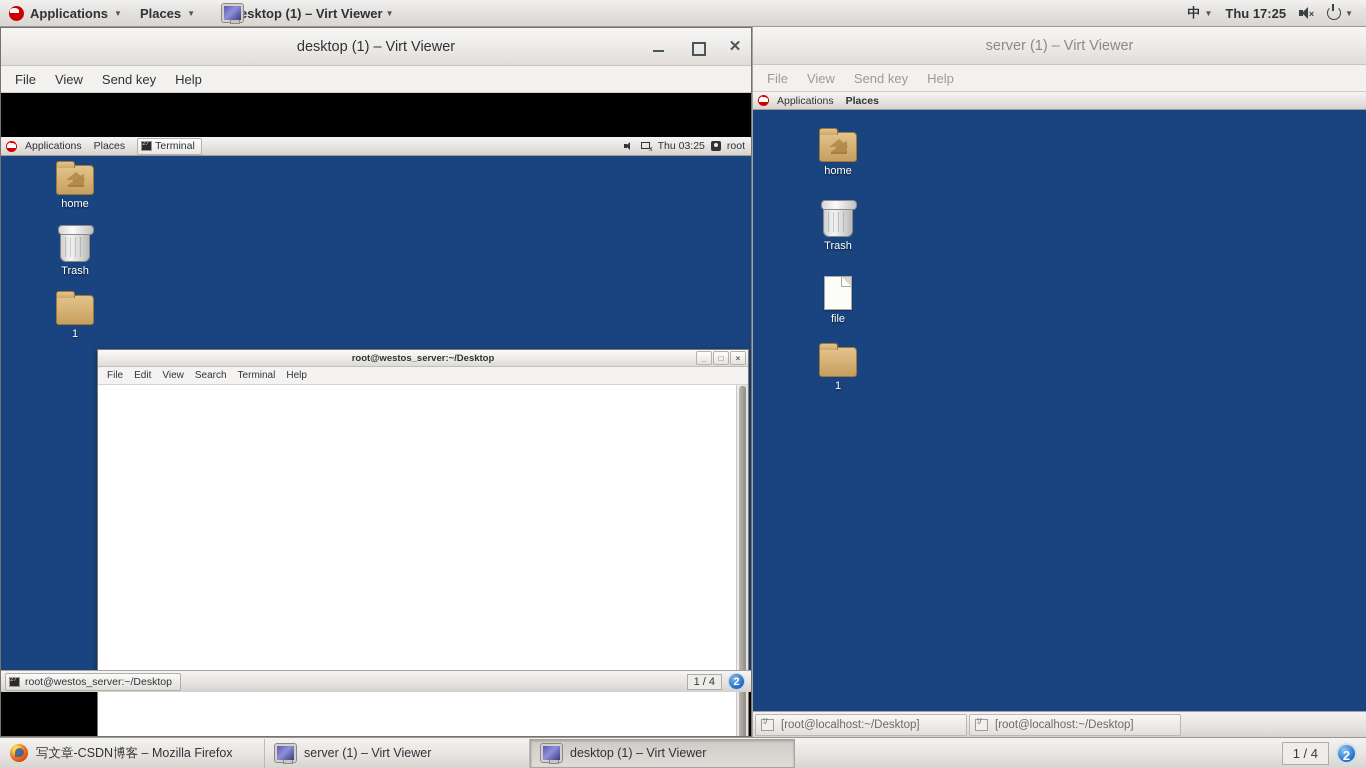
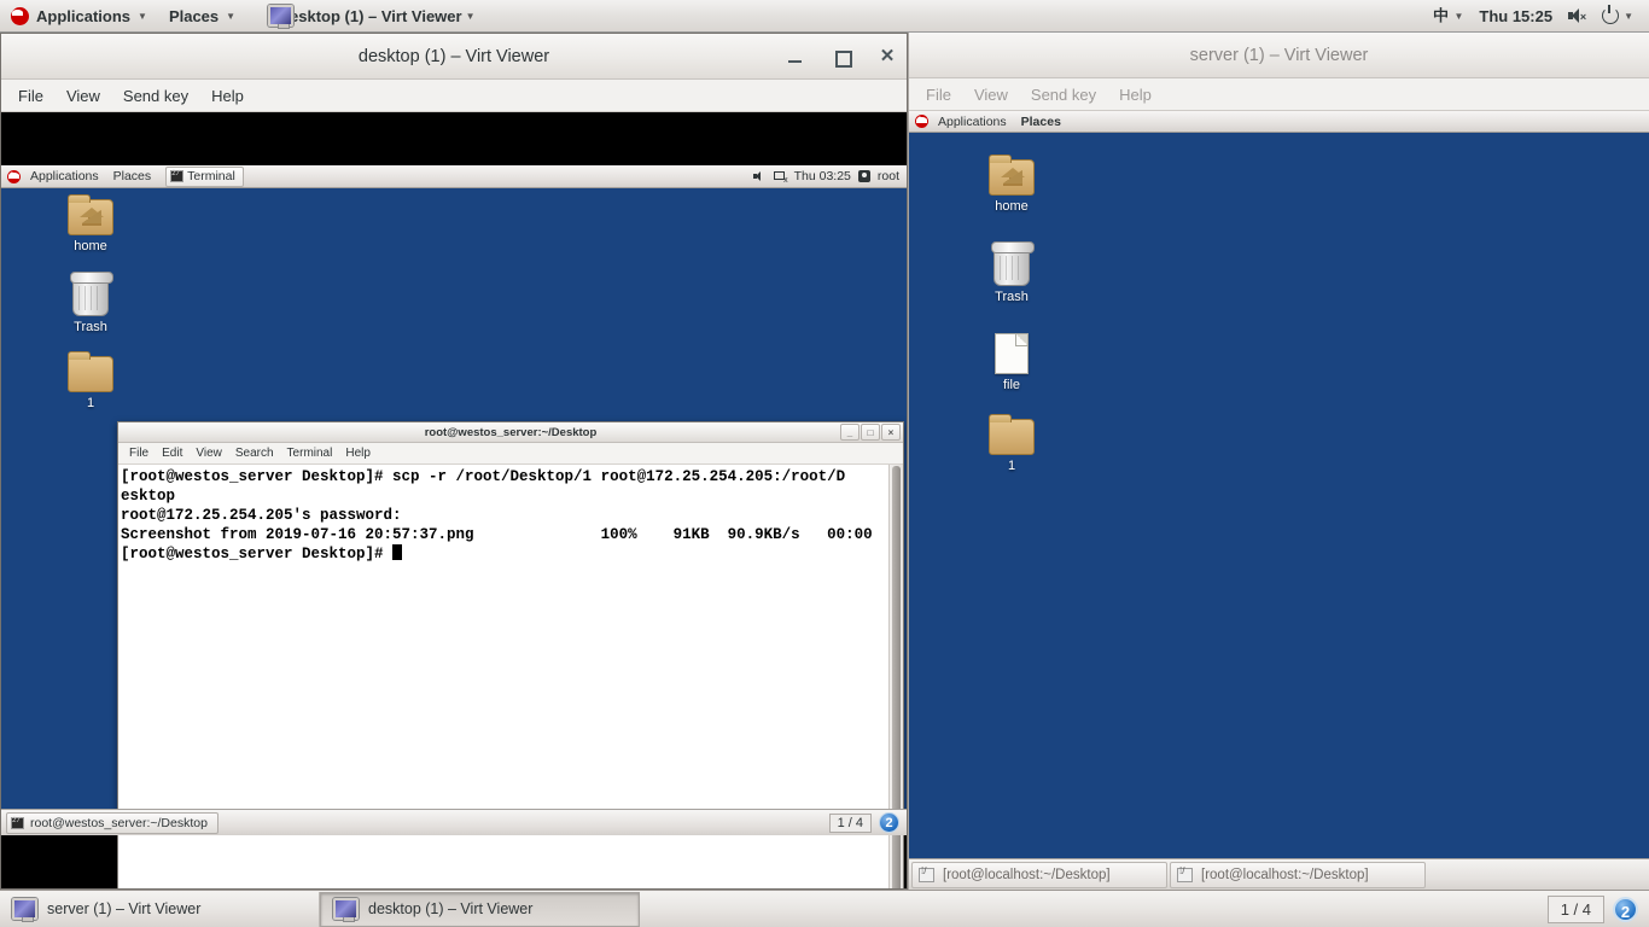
  Applications
  ▼
  Places
  ▼
  esktop (1) – Virt Viewer
  ▼
  中
  ▼
- Thu 17:25
+ Thu 15:25
  ×
  ▼
  desktop (1) – Virt Viewer
  ✕
  File
  View
  Send key
  Help
  Applications
  Places
  Terminal
  Thu 03:25
  root
  home
  Trash
  1
  root@westos_server:~/Desktop
  _
  □
  ×
  File
  Edit
  View
  Search
  Terminal
  Help
+ [root@westos_server Desktop]# scp -r /root/Desktop/1 root@172.25.254.205:/root/D
+ esktop
+ root@172.25.254.205's password:
+ Screenshot from 2019-07-16 20:57:37.png 100% 91KB 90.9KB/s 00:00
+ [root@westos_server Desktop]#
  root@westos_server:~/Desktop
  1 / 4
  2
  server (1) – Virt Viewer
  File
  View
  Send key
  Help
  Applications
  Places
  home
  Trash
  file
  1
  [root@localhost:~/Desktop]
  [root@localhost:~/Desktop]
- 写文章-CSDN博客 – Mozilla Firefox
  server (1) – Virt Viewer
  desktop (1) – Virt Viewer
  1 / 4
  2
